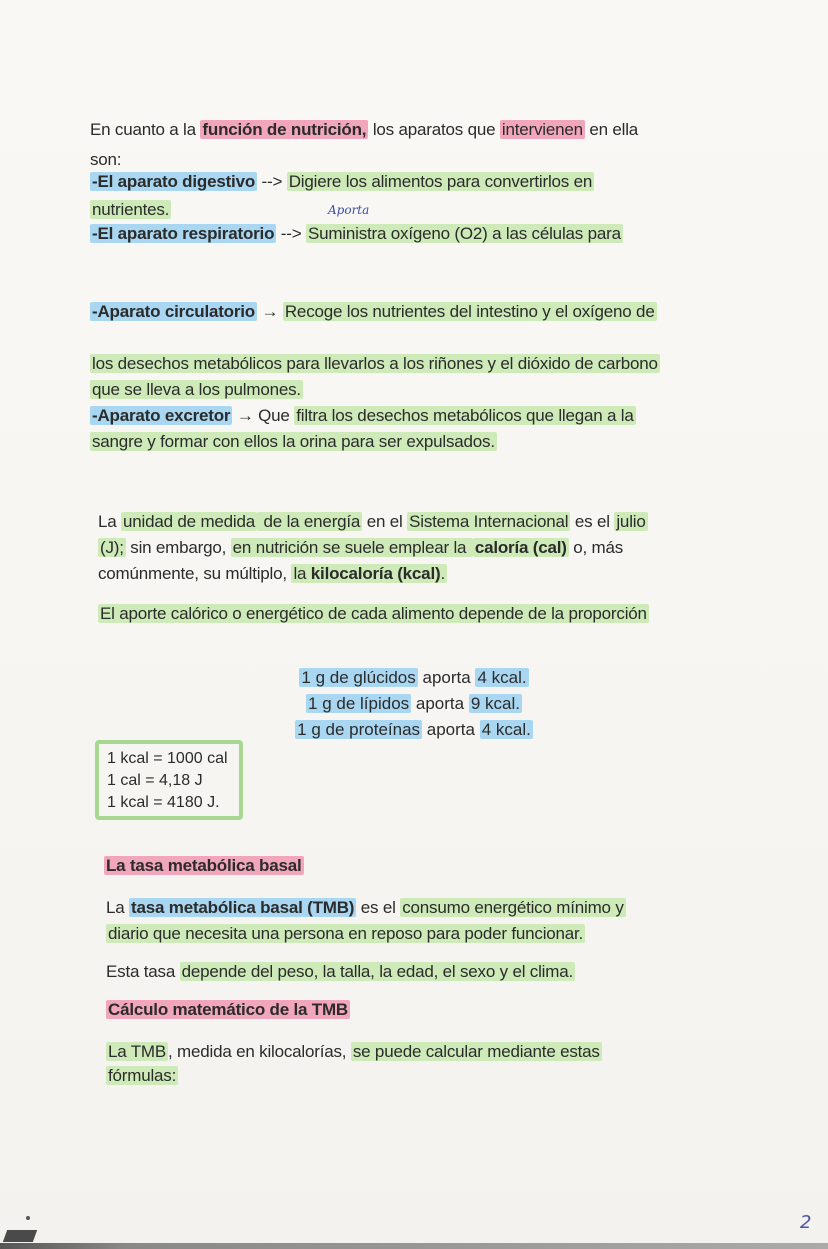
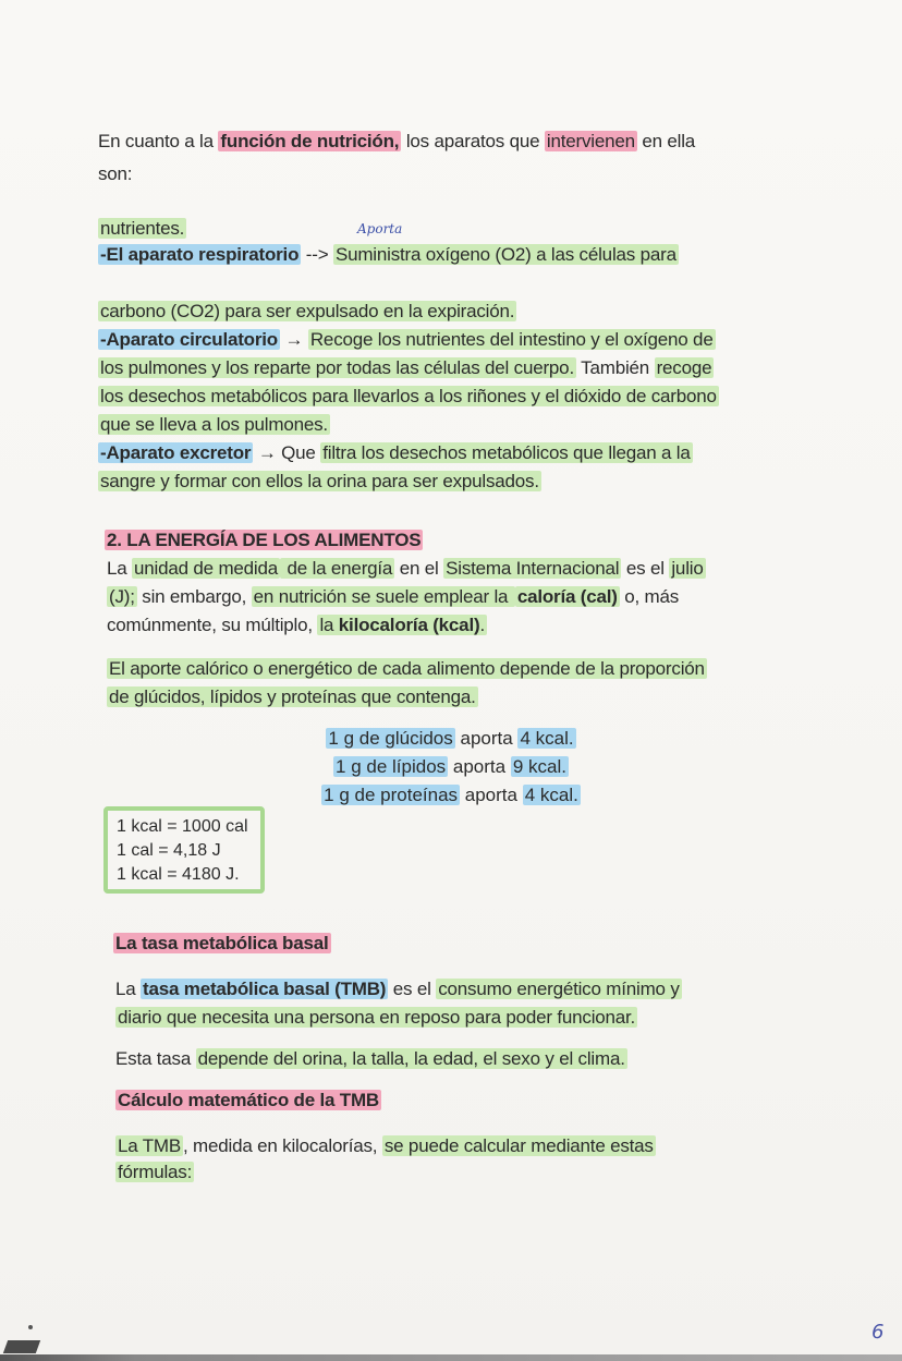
  En cuanto a la función de nutrición, los aparatos que intervienen en ella
  son:
- -El aparato digestivo --> Digiere los alimentos para convertirlos en
  nutrientes.
  Aporta
  -El aparato respiratorio --> Suministra oxígeno (O2) a las células para
+ carbono (CO2) para ser expulsado en la expiración.
  -Aparato circulatorio → Recoge los nutrientes del intestino y el oxígeno de
+ los pulmones y los reparte por todas las células del cuerpo. También recoge
  los desechos metabólicos para llevarlos a los riñones y el dióxido de carbono
  que se lleva a los pulmones.
  -Aparato excretor → Que filtra los desechos metabólicos que llegan a la
  sangre y formar con ellos la orina para ser expulsados.
+ 2. LA ENERGÍA DE LOS ALIMENTOS
  La unidad de medida de la energía en el Sistema Internacional es el julio
  (J); sin embargo, en nutrición se suele emplear la caloría (cal) o, más
  comúnmente, su múltiplo, la kilocaloría (kcal).
  El aporte calórico o energético de cada alimento depende de la proporción
+ de glúcidos, lípidos y proteínas que contenga.
  1 g de glúcidos aporta 4 kcal.
  1 g de lípidos aporta 9 kcal.
  1 g de proteínas aporta 4 kcal.
  1 kcal = 1000 cal
  1 cal = 4,18 J
  1 kcal = 4180 J.
  La tasa metabólica basal
  La tasa metabólica basal (TMB) es el consumo energético mínimo y
  diario que necesita una persona en reposo para poder funcionar.
- Esta tasa depende del peso, la talla, la edad, el sexo y el clima.
+ Esta tasa depende del orina, la talla, la edad, el sexo y el clima.
  Cálculo matemático de la TMB
  La TMB, medida en kilocalorías, se puede calcular mediante estas
  fórmulas:
- 2
+ 6
